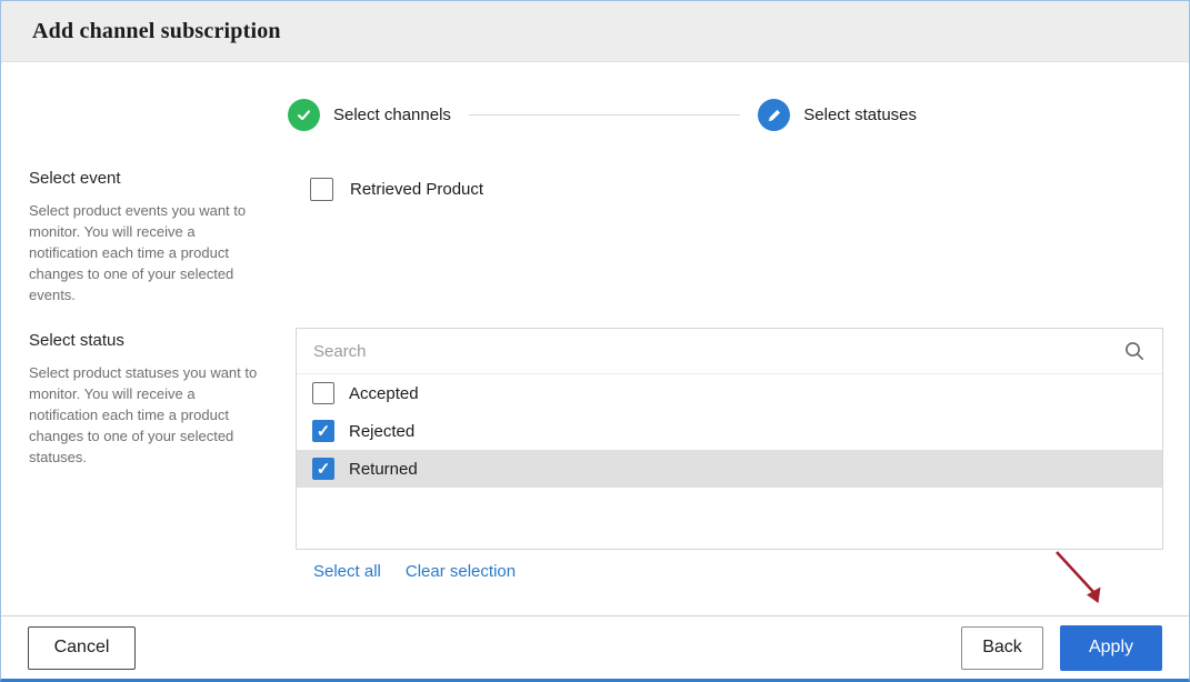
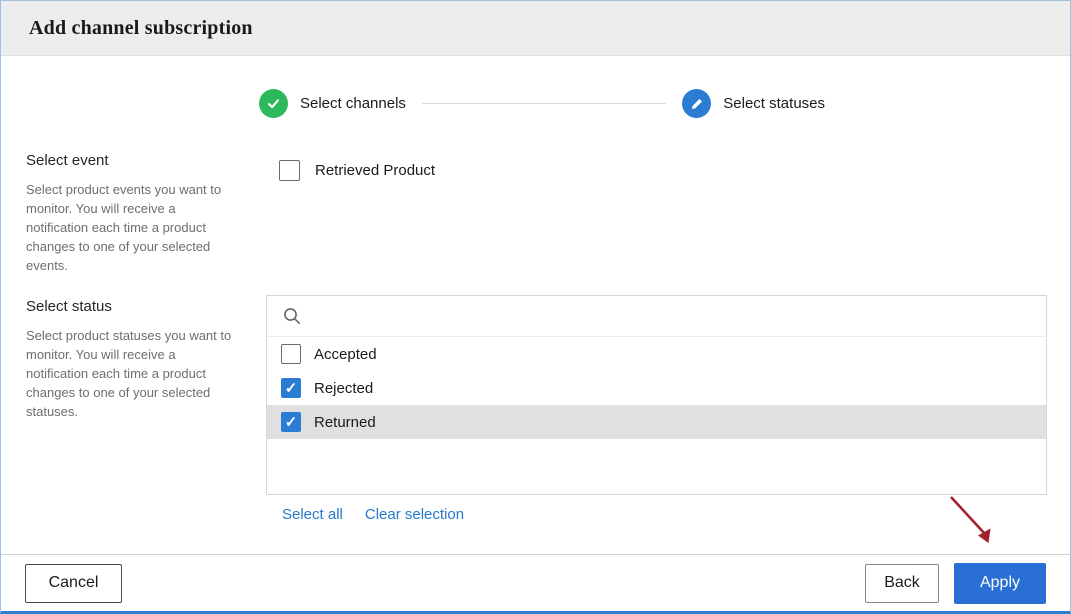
  Add channel subscription
  Select channels
  Select statuses
  Select event
  Select product events you want to monitor. You will receive a notification each time a product changes to one of your selected events.
  Select status
  Select product statuses you want to monitor. You will receive a notification each time a product changes to one of your selected statuses.
  Retrieved Product
- Search
  Accepted
  Rejected
  Returned
  Select all
  Clear selection
  Cancel
  Back
  Apply
